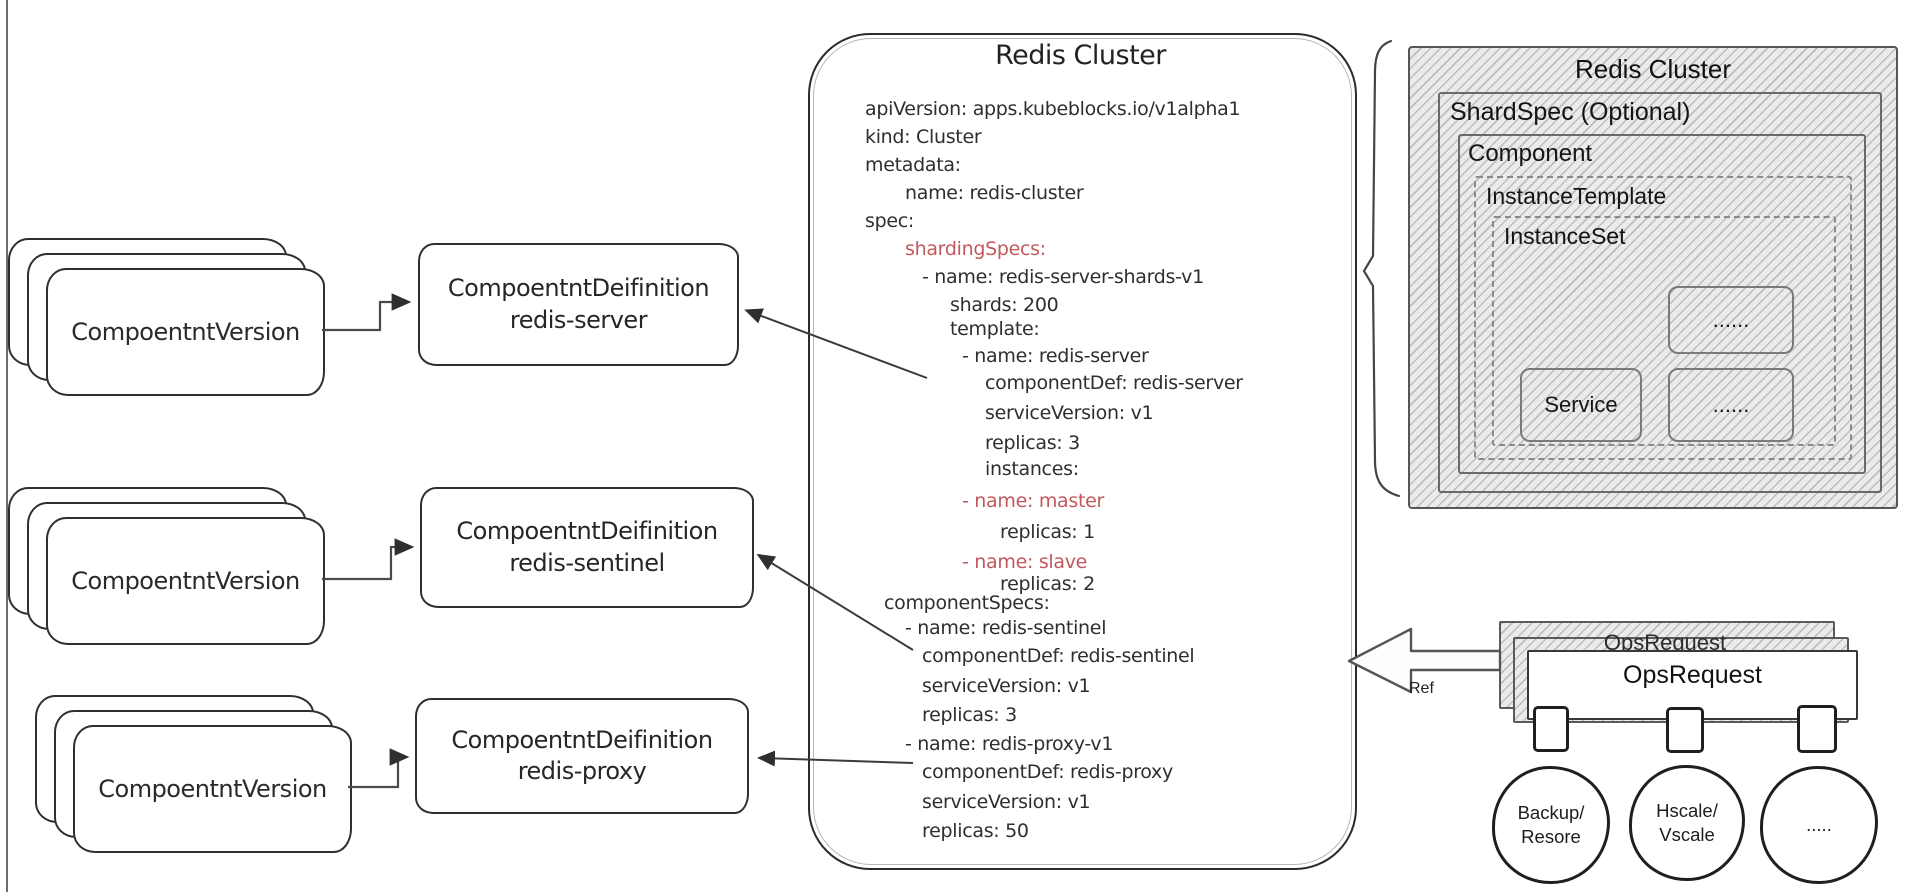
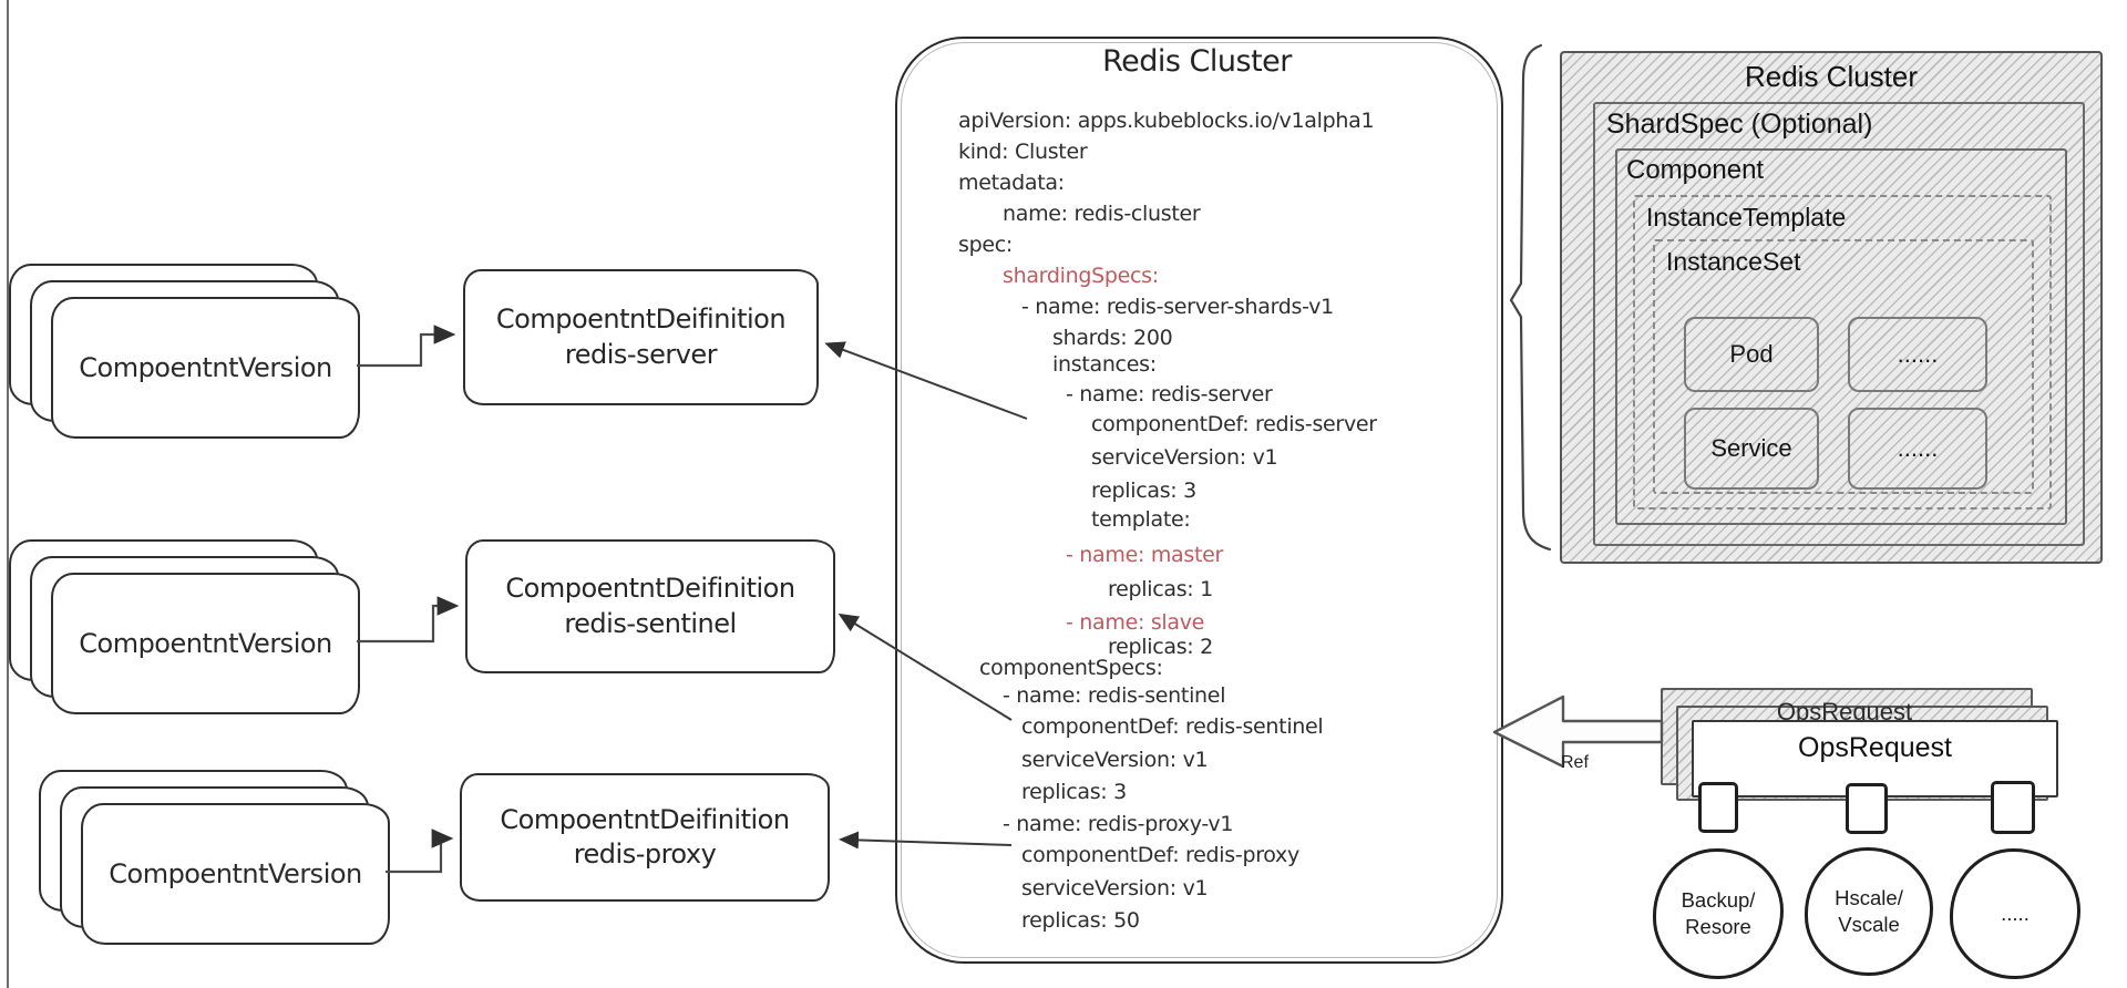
  CompoentntVersion
  CompoentntDeifinition
  redis-server
  CompoentntVersion
  CompoentntDeifinition
  redis-sentinel
  CompoentntVersion
  CompoentntDeifinition
  redis-proxy
  Redis Cluster
  apiVersion: apps.kubeblocks.io/v1alpha1
  kind: Cluster
  metadata:
  name: redis-cluster
  spec:
  shardingSpecs:
  - name: redis-server-shards-v1
  shards: 200
- template:
+ instances:
  - name: redis-server
  componentDef: redis-server
  serviceVersion: v1
  replicas: 3
- instances:
+ template:
  - name: master
  replicas: 1
  - name: slave
  replicas: 2
  componentSpecs:
  - name: redis-sentinel
  componentDef: redis-sentinel
  serviceVersion: v1
  replicas: 3
  - name: redis-proxy-v1
  componentDef: redis-proxy
  serviceVersion: v1
  replicas: 50
  Redis Cluster
  ShardSpec (Optional)
  Component
  InstanceTemplate
  InstanceSet
+ Pod
  ......
  Service
  ......
  OpsRequest
  OpsRequest
  Backup/
  Resore
  Hscale/
  Vscale
  .....
  Ref
